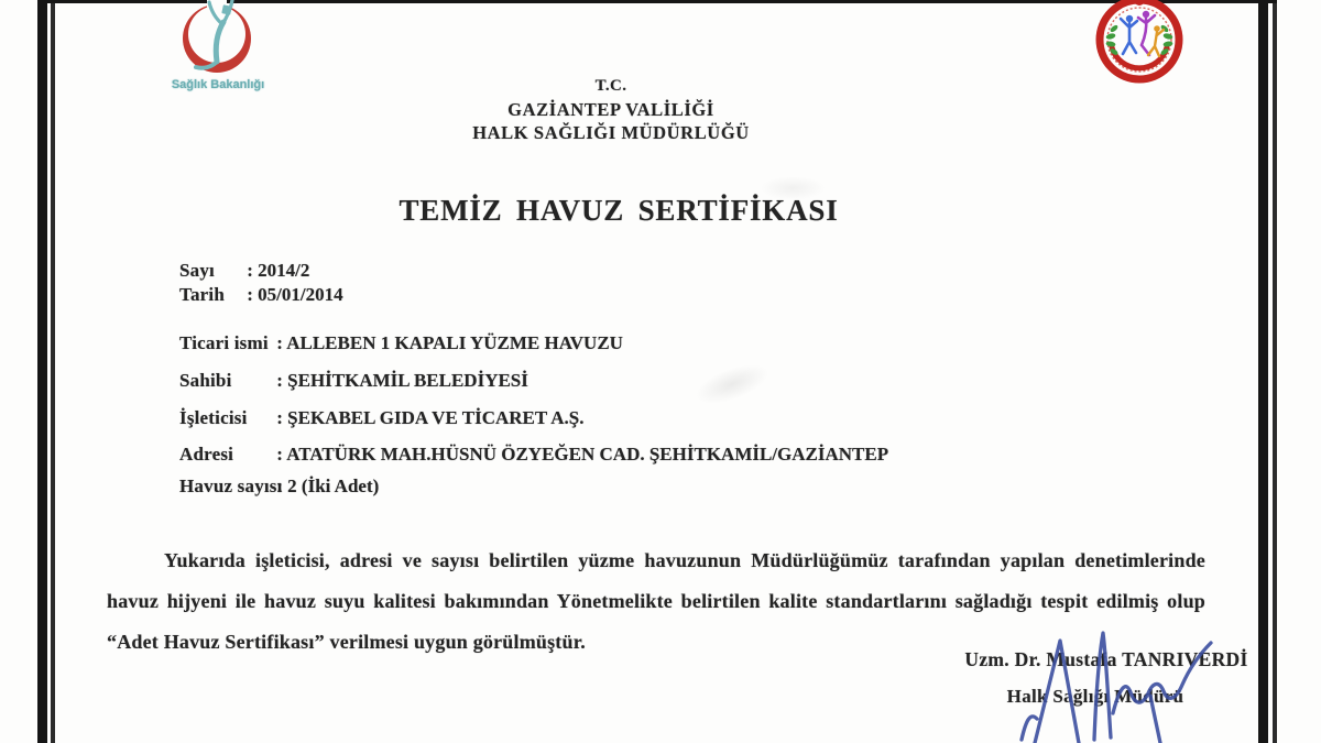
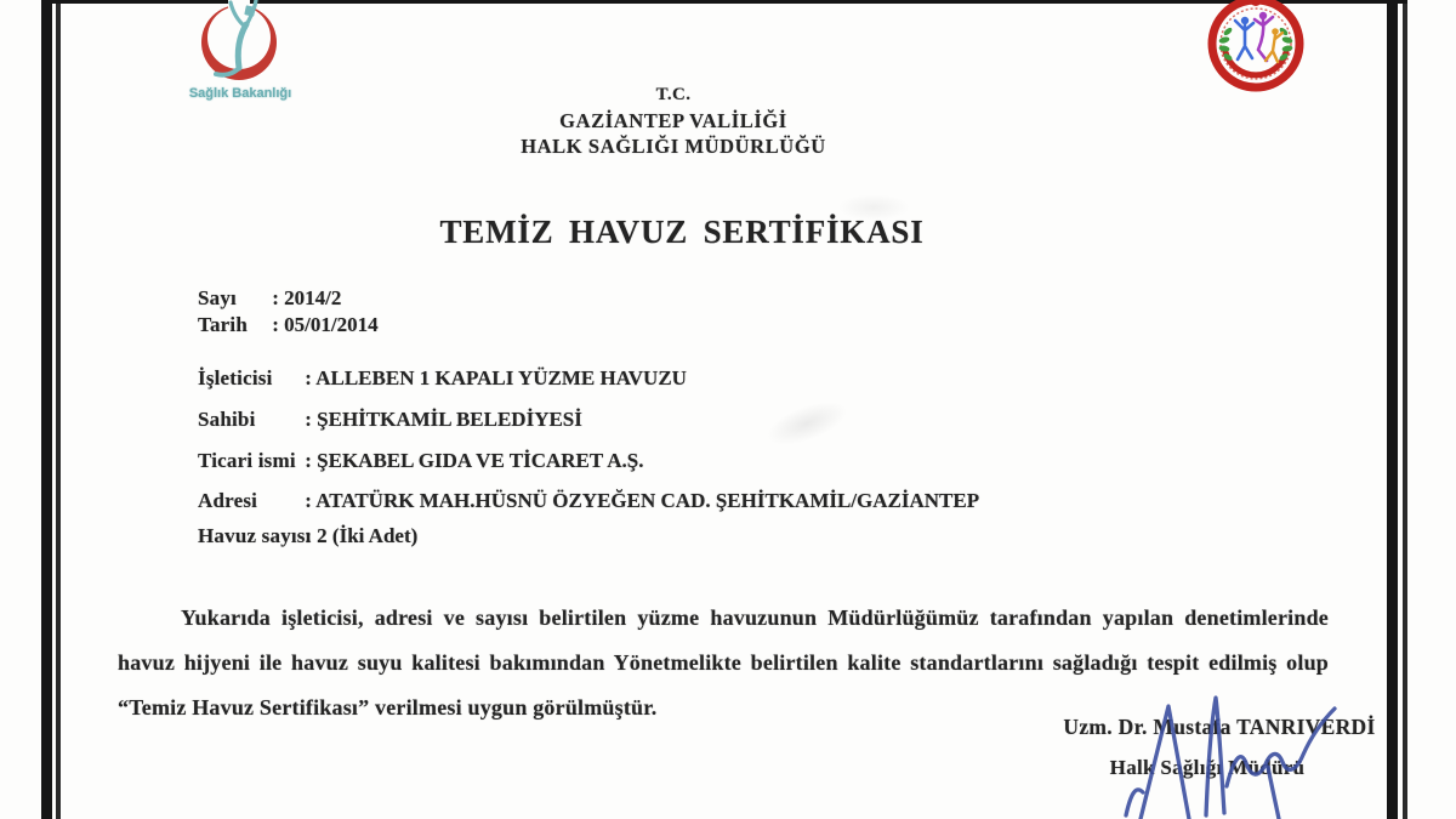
  Sağlık Bakanlığı
  T.C.
  GAZİANTEP VALİLİĞİ
  HALK SAĞLIĞI MÜDÜRLÜĞÜ
  TEMİZ HAVUZ SERTİFİKASI
  Sayı : 2014/2
  Tarih : 05/01/2014
- Ticari ismi : ALLEBEN 1 KAPALI YÜZME HAVUZU
+ İşleticisi : ALLEBEN 1 KAPALI YÜZME HAVUZU
  Sahibi : ŞEHİTKAMİL BELEDİYESİ
- İşleticisi : ŞEKABEL GIDA VE TİCARET A.Ş.
+ Ticari ismi : ŞEKABEL GIDA VE TİCARET A.Ş.
  Adresi : ATATÜRK MAH.HÜSNÜ ÖZYEĞEN CAD. ŞEHİTKAMİL/GAZİANTEP
  Havuz sayı : 2 (İki Adet)
- Yukarıda işleticisi, adresi ve sayısı belirtilen yüzme havuzunun Müdürlüğümüz tarafından yapılan denetimlerinde havuz hijyeni ile havuz suyu kalitesi bakımından Yönetmelikte belirtilen kalite standartlarını sağladığı tespit edilmiş olup “Adet Havuz Sertifikası” verilmesi uygun görülmüştür.
+ Yukarıda işleticisi, adresi ve sayısı belirtilen yüzme havuzunun Müdürlüğümüz tarafından yapılan denetimlerinde havuz hijyeni ile havuz suyu kalitesi bakımından Yönetmelikte belirtilen kalite standartlarını sağladığı tespit edilmiş olup “Temiz Havuz Sertifikası” verilmesi uygun görülmüştür.
  Uzm. Dr.ustafa TANRIVERDİ
  Halk Sağlığ Müüü
